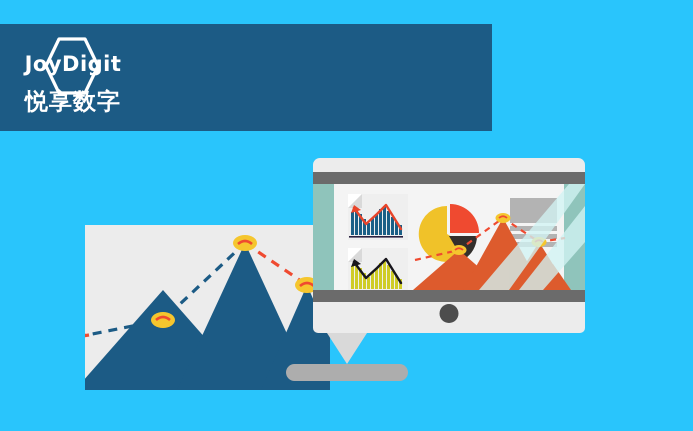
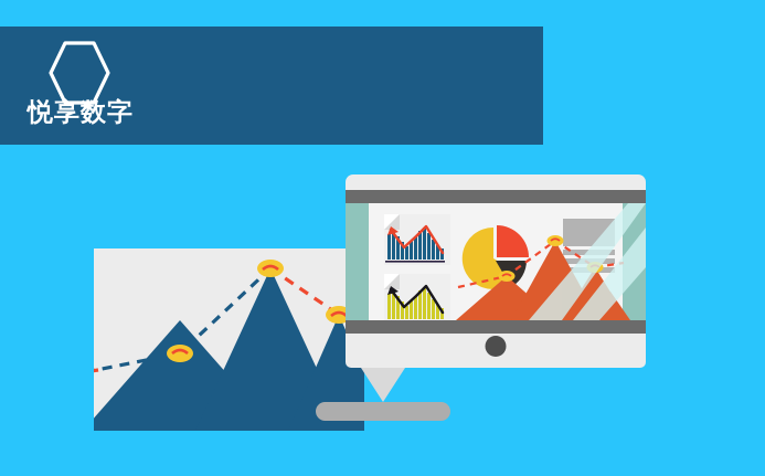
- JoyDigit
  悦享数字
